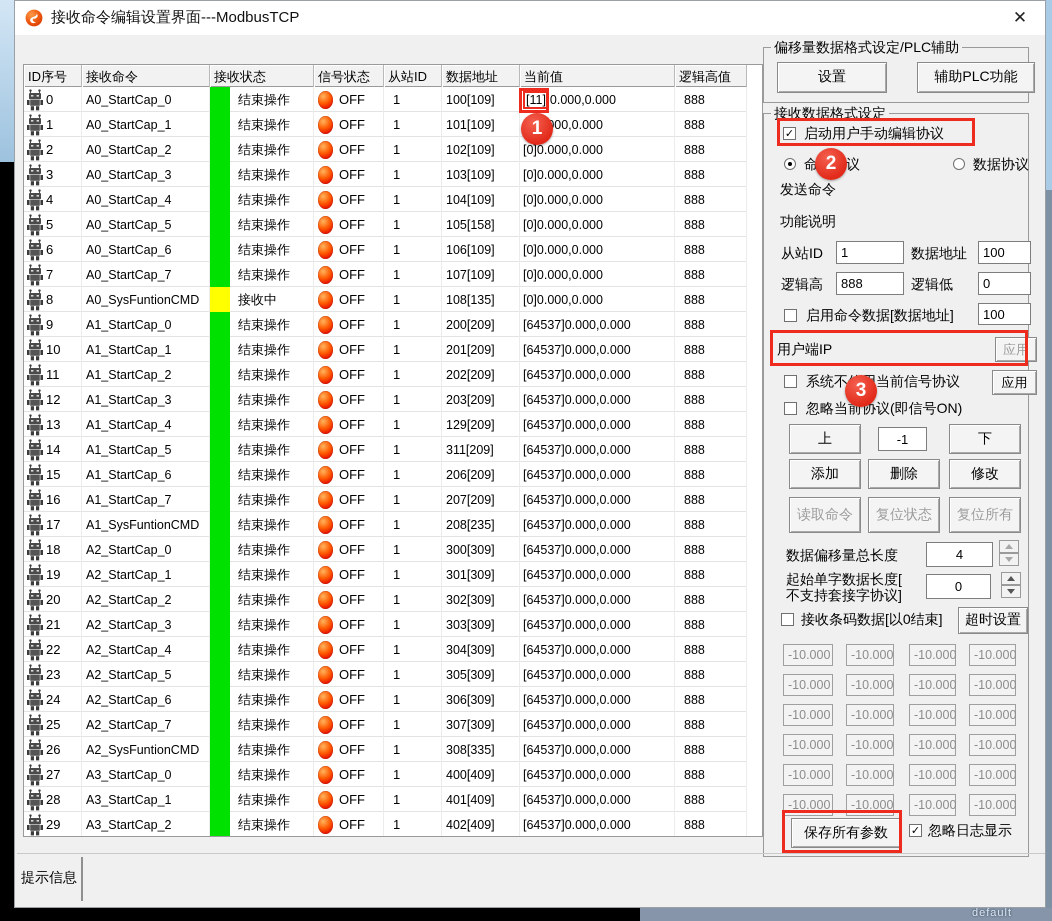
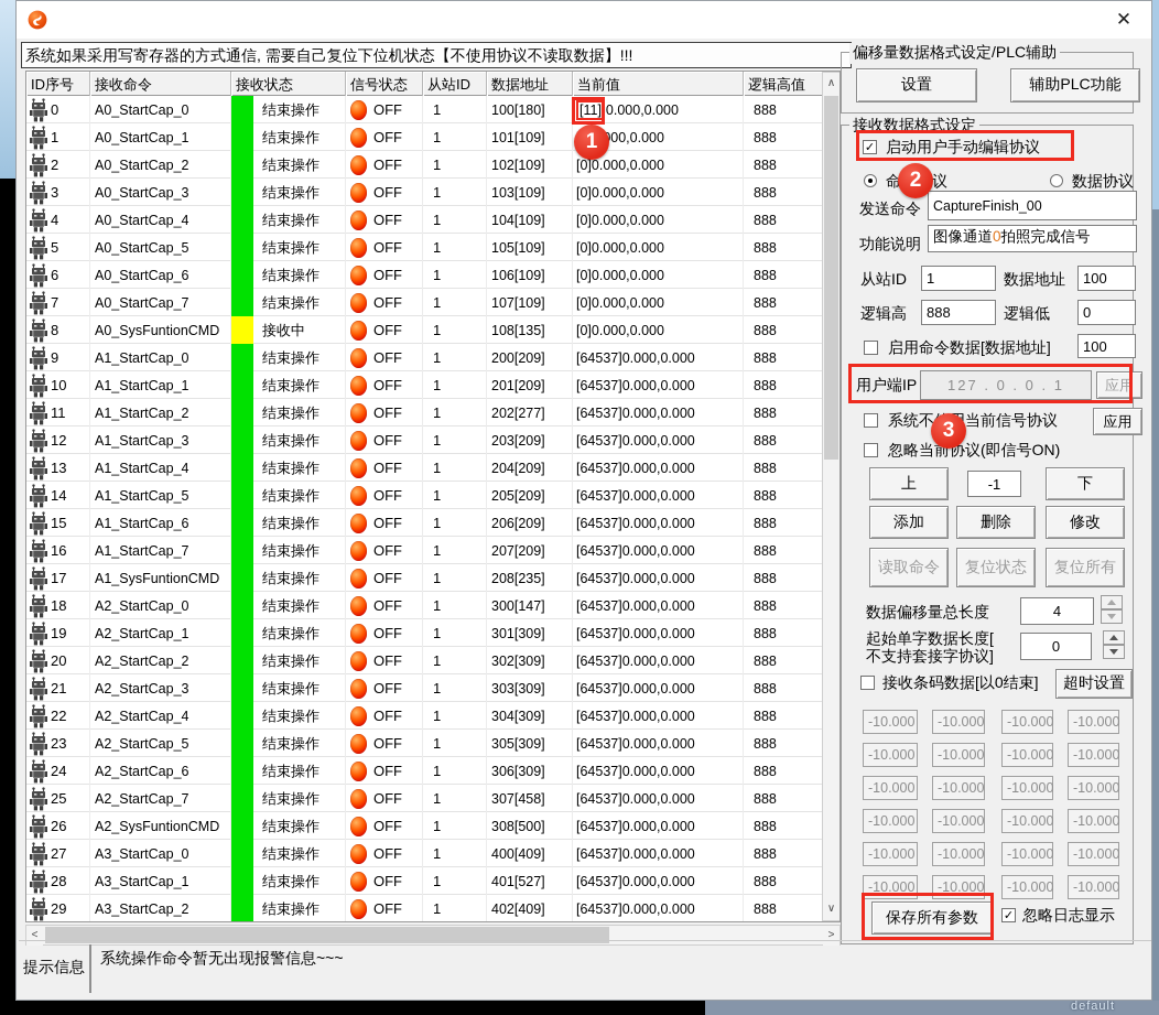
  default
- 接收命令编辑设置界面---ModbusTCP
  ✕
+ 系统如果采用写寄存器的方式通信, 需要自己复位下位机状态【不使用协议不读取数据】!!!
  ID序号
  接收命令
  接收状态
  信号状态
  从站ID
  数据地址
  当前值
  逻辑高值
  0
  A0_StartCap_0
  结束操作
  OFF
  1
- 100[109]
+ 100[180]
  [11]
  0.000,0.000
  888
  1
  A0_StartCap_1
  结束操作
  OFF
  1
  101[109]
  888
  2
  A0_StartCap_2
  结束操作
  OFF
  1
  102[109]
  [0]0.000,0.000
  888
  3
  A0_StartCap_3
  结束操作
  OFF
  1
  103[109]
  [0]0.000,0.000
  888
  4
  A0_StartCap_4
  结束操作
  OFF
  1
  104[109]
  [0]0.000,0.000
  888
  5
  A0_StartCap_5
  结束操作
  OFF
  1
- 105[158]
+ 105[109]
  [0]0.000,0.000
  888
  6
  A0_StartCap_6
  结束操作
  OFF
  1
  106[109]
  [0]0.000,0.000
  888
  7
  A0_StartCap_7
  结束操作
  OFF
  1
  107[109]
  [0]0.000,0.000
  888
  8
  A0_SysFuntionCMD
  接收中
  OFF
  1
  108[135]
  [0]0.000,0.000
  888
  9
  A1_StartCap_0
  结束操作
  OFF
  1
  200[209]
  [64537]0.000,0.000
  888
  10
  A1_StartCap_1
  结束操作
  OFF
  1
  201[209]
  [64537]0.000,0.000
  888
  11
  A1_StartCap_2
  结束操作
  OFF
  1
- 202[209]
+ 202[277]
  [64537]0.000,0.000
  888
  12
  A1_StartCap_3
  结束操作
  OFF
  1
  203[209]
  [64537]0.000,0.000
  888
  13
  A1_StartCap_4
  结束操作
  OFF
  1
- 129[209]
+ 204[209]
  [64537]0.000,0.000
  888
  14
  A1_StartCap_5
  结束操作
  OFF
  1
- 311[209]
+ 205[209]
  [64537]0.000,0.000
  888
  15
  A1_StartCap_6
  结束操作
  OFF
  1
  206[209]
  [64537]0.000,0.000
  888
  16
  A1_StartCap_7
  结束操作
  OFF
  1
  207[209]
  [64537]0.000,0.000
  888
  17
  A1_SysFuntionCMD
  结束操作
  OFF
  1
  208[235]
  [64537]0.000,0.000
  888
  18
  A2_StartCap_0
  结束操作
  OFF
  1
- 300[309]
+ 300[147]
  [64537]0.000,0.000
  888
  19
  A2_StartCap_1
  结束操作
  OFF
  1
  301[309]
  [64537]0.000,0.000
  888
  20
  A2_StartCap_2
  结束操作
  OFF
  1
  302[309]
  [64537]0.000,0.000
  888
  21
  A2_StartCap_3
  结束操作
  OFF
  1
  303[309]
  [64537]0.000,0.000
  888
  22
  A2_StartCap_4
  结束操作
  OFF
  1
  304[309]
  [64537]0.000,0.000
  888
  23
  A2_StartCap_5
  结束操作
  OFF
  1
  305[309]
  [64537]0.000,0.000
  888
  24
  A2_StartCap_6
  结束操作
  OFF
  1
  306[309]
  [64537]0.000,0.000
  888
  25
  A2_StartCap_7
  结束操作
  OFF
  1
- 307[309]
+ 307[458]
  [64537]0.000,0.000
  888
  26
  A2_SysFuntionCMD
  结束操作
  OFF
  1
- 308[335]
+ 308[500]
  [64537]0.000,0.000
  888
  27
  A3_StartCap_0
  结束操作
  OFF
  1
  400[409]
  [64537]0.000,0.000
  888
  28
  A3_StartCap_1
  结束操作
  OFF
  1
- 401[409]
+ 401[527]
  [64537]0.000,0.000
  888
  29
  A3_StartCap_2
  结束操作
  OFF
  1
  402[409]
  [64537]0.000,0.000
  888
+ ∧
+ ∨
+ <
+ >
  偏移量数据格式设定/PLC辅助
  设置
  辅助PLC功能
  接收数据格式设定
  ✓
  启动用户手动编辑协议
  数据协议
  发送命令
+ CaptureFinish_00
  功能说明
+ 图像通道0拍照完成信号
  从站ID
  1
  数据地址
  100
  逻辑高
  888
  逻辑低
  0
  启用命令数据[数据地址]
  100
  用户端IP
+ 127 . 0 . 0 . 1
  应用
  系统不当前信号协议
  应用
  忽略当前协议(即信号ON)
  上
  -1
  下
  添加
  删除
  修改
  读取命令
  复位状态
  复位所有
  数据偏移量总长度
  4
  起始单字数据长度[
  不支持套接字协议]
  0
  接收条码数据[以0结束]
  超时设置
  -10.000
  -10.000
  -10.000
  -10.000
  -10.000
  -10.000
  -10.000
  -10.000
  -10.000
  -10.000
  -10.000
  -10.000
  -10.000
  -10.000
  -10.000
  -10.000
  -10.000
  -10.000
  -10.000
  -10.000
  -10.000
  -10.000
  -10.000
  -10.000
  保存所有参数
  ✓
  忽略日志显示
  提示信息
+ 系统操作命令暂无出现报警信息~~~
  1
  2
  3
